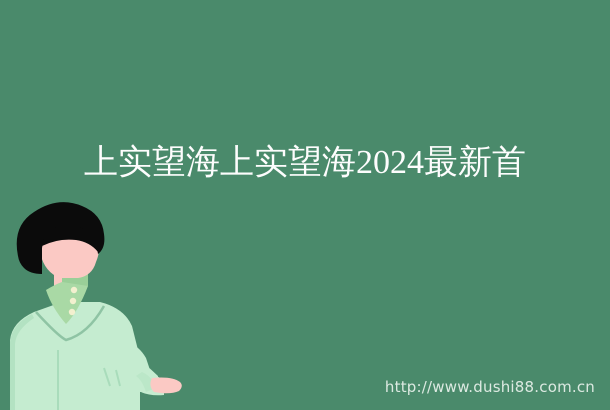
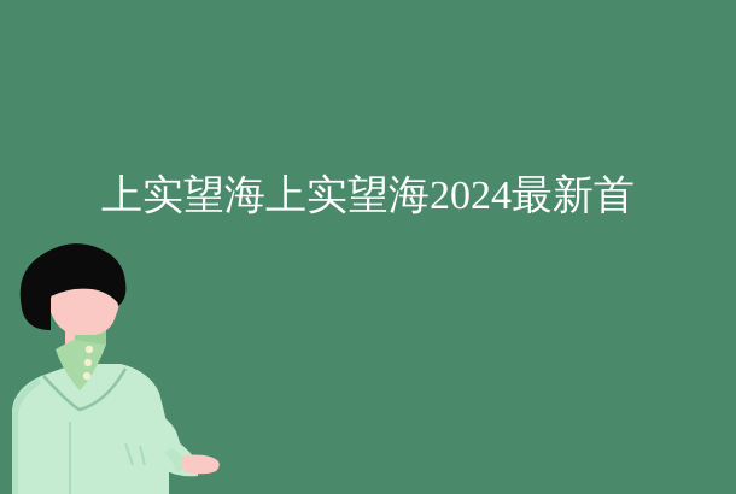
  上实望海上实望海2024最新首
- http://www.dushi88.com.cn
